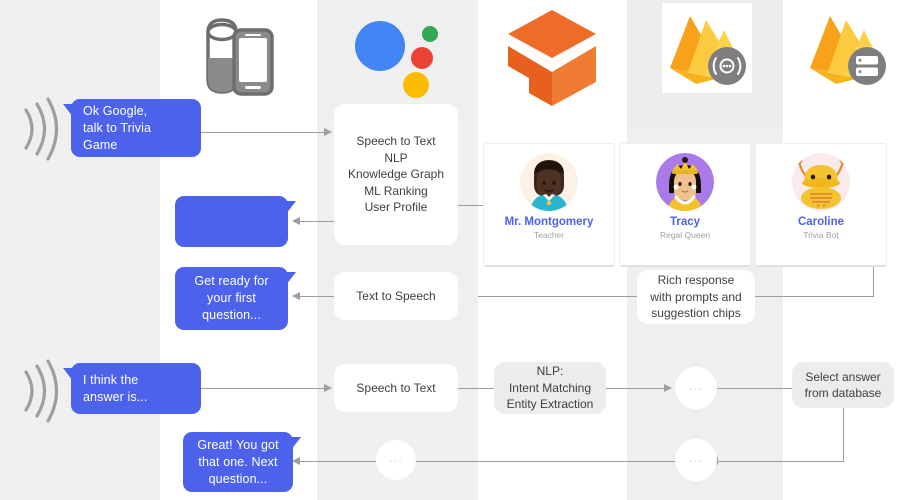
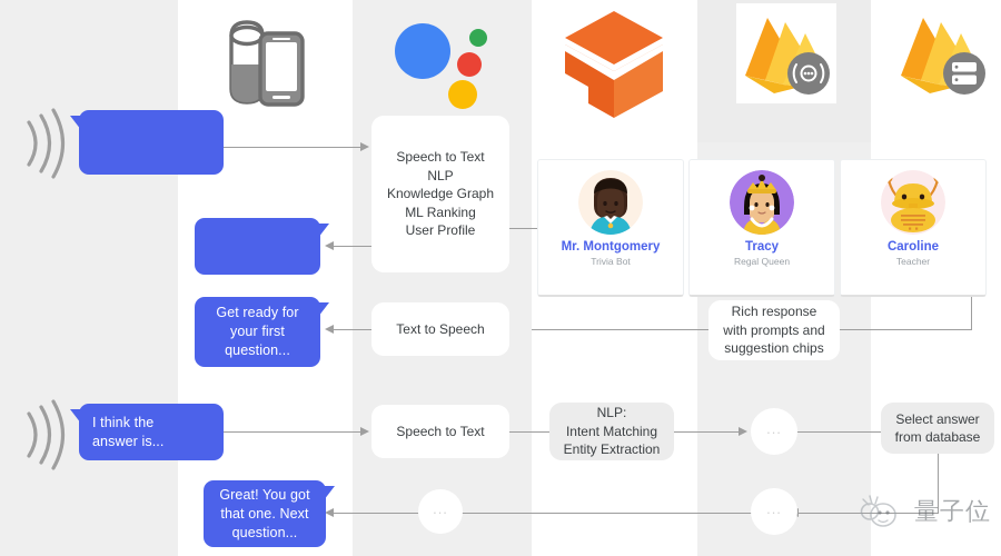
  Mr. Montgomery
- Teacher
+ Trivia Bot
  Tracy
  Regal Queen
  Caroline
- Trivia Bot
+ Teacher
- Ok Google,
- talk to Trivia
- Game
  Get ready for
  your first
  question...
  I think the
  answer is...
  Great! You got
  that one. Next
  question...
  Speech to Text
  NLP
  Knowledge Graph
  ML Ranking
  User Profile
  Text to Speech
  Speech to Text
  Rich response
  with prompts and
  suggestion chips
  NLP:
  Intent Matching
  Entity Extraction
  Select answer
  from database
  ...
  ...
  ...
+ 量子位
